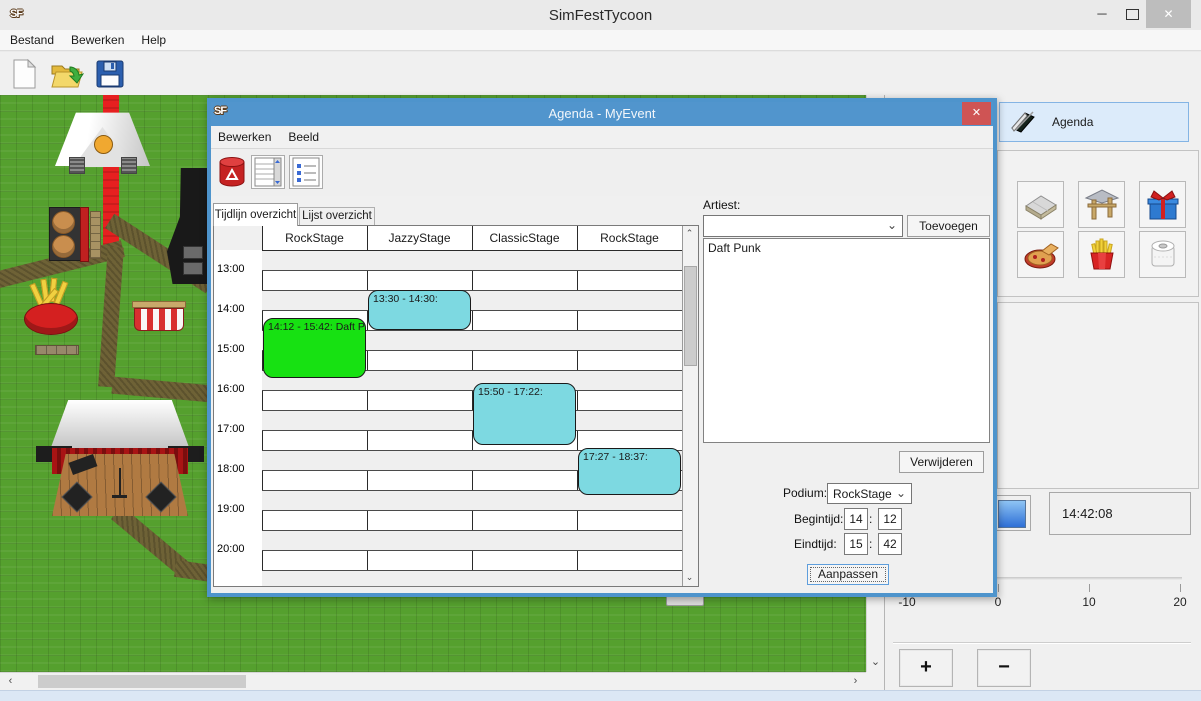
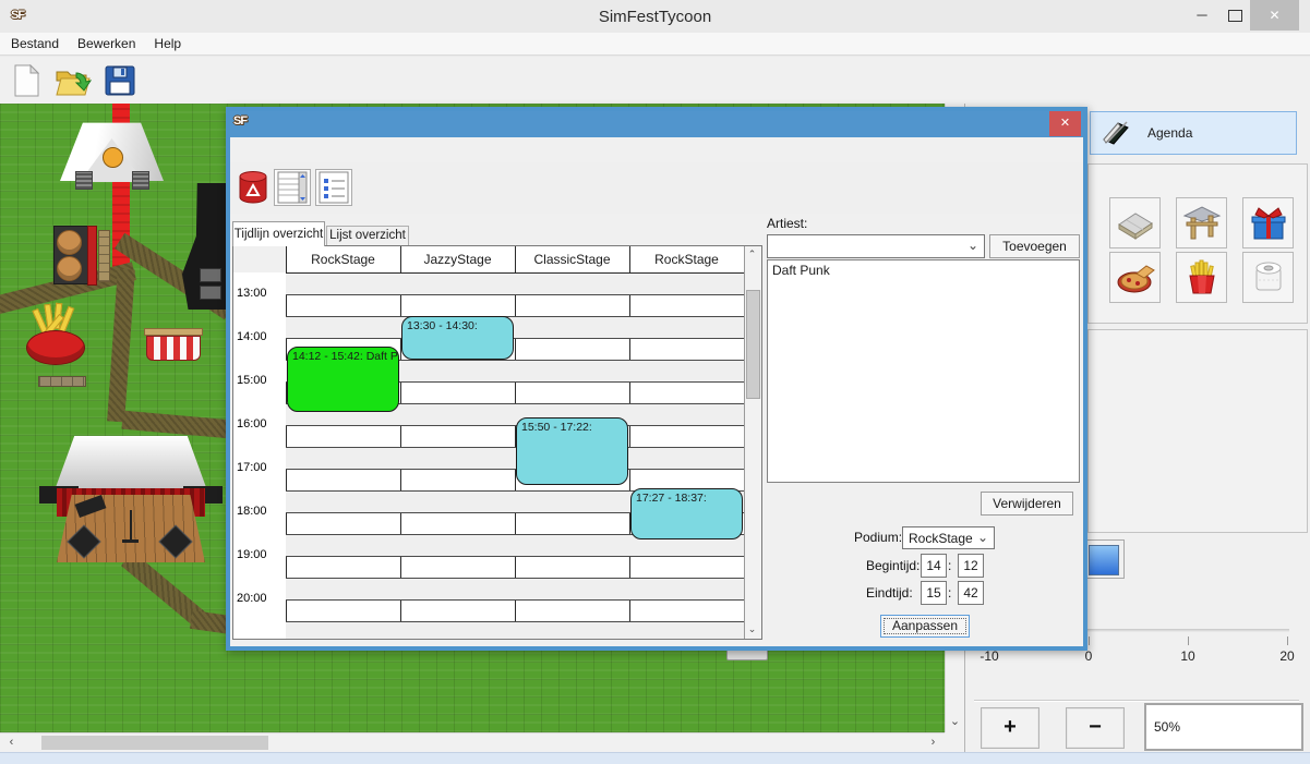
  SF
  SimFestTycoon
  ─
  ✕
  Bestand Bewerken Help
  ⌄
  ‹
  ›
  Agenda
- 14:42:08
  -10
  0
  10
  20
  +
  −
+ 50%
  SF
- Agenda - MyEvent
  ✕
- Bewerken Beeld
  Tijdlijn overzicht
  Lijst overzicht
  RockStage
  JazzyStage
  ClassicStage
  RockStage
  13:00
  14:00
  15:00
  16:00
  17:00
  18:00
  19:00
  20:00
  14:12 - 15:42: Daft P
  13:30 - 14:30:
  15:50 - 17:22:
  17:27 - 18:37:
  ⌃
  ⌄
  Artiest:
  ⌄
  Toevoegen
  Daft Punk
  Verwijderen
  Podium:
  RockStage
  ⌄
  Begintijd:
  14
  :
  12
  Eindtijd:
  15
  :
  42
  Aanpassen
